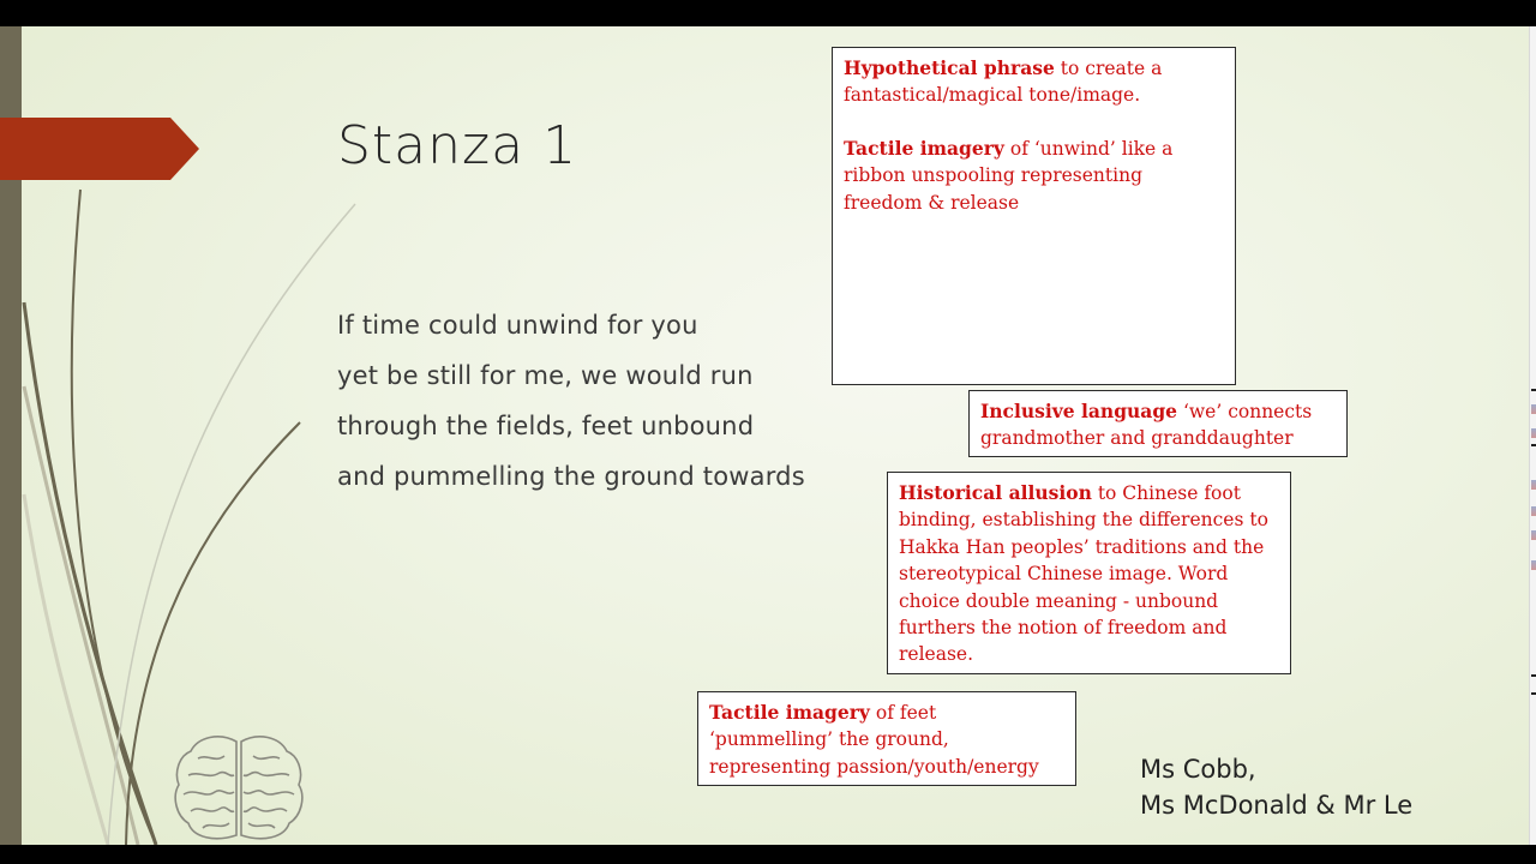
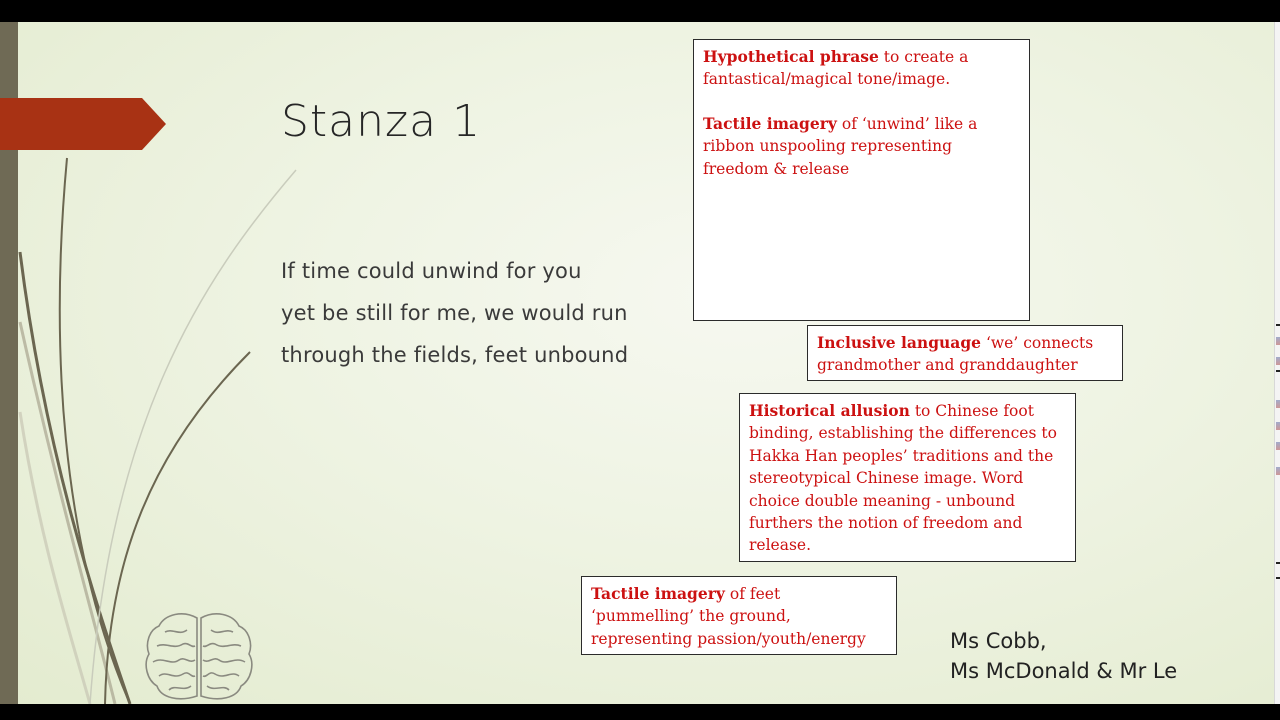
  Stanza 1
  If time could unwind for you
  yet be still for me, we would run
  through the fields, feet unbound
- and pummelling the ground towards
  Hypothetical phrase to create a fantastical/magical tone/image.
  Tactile imagery of ‘unwind’ like a ribbon unspooling representing freedom & release
  Inclusive language ‘we’ connects grandmother and granddaughter
  Historical allusion to Chinese foot binding, establishing the differences to Hakka Han peoples’ traditions and the stereotypical Chinese image. Word choice double meaning - unbound furthers the notion of freedom and release.
  Tactile imagery of feet ‘pummelling’ the ground, representing passion/youth/energy
  Ms Cobb,
  Ms McDonald & Mr Le
